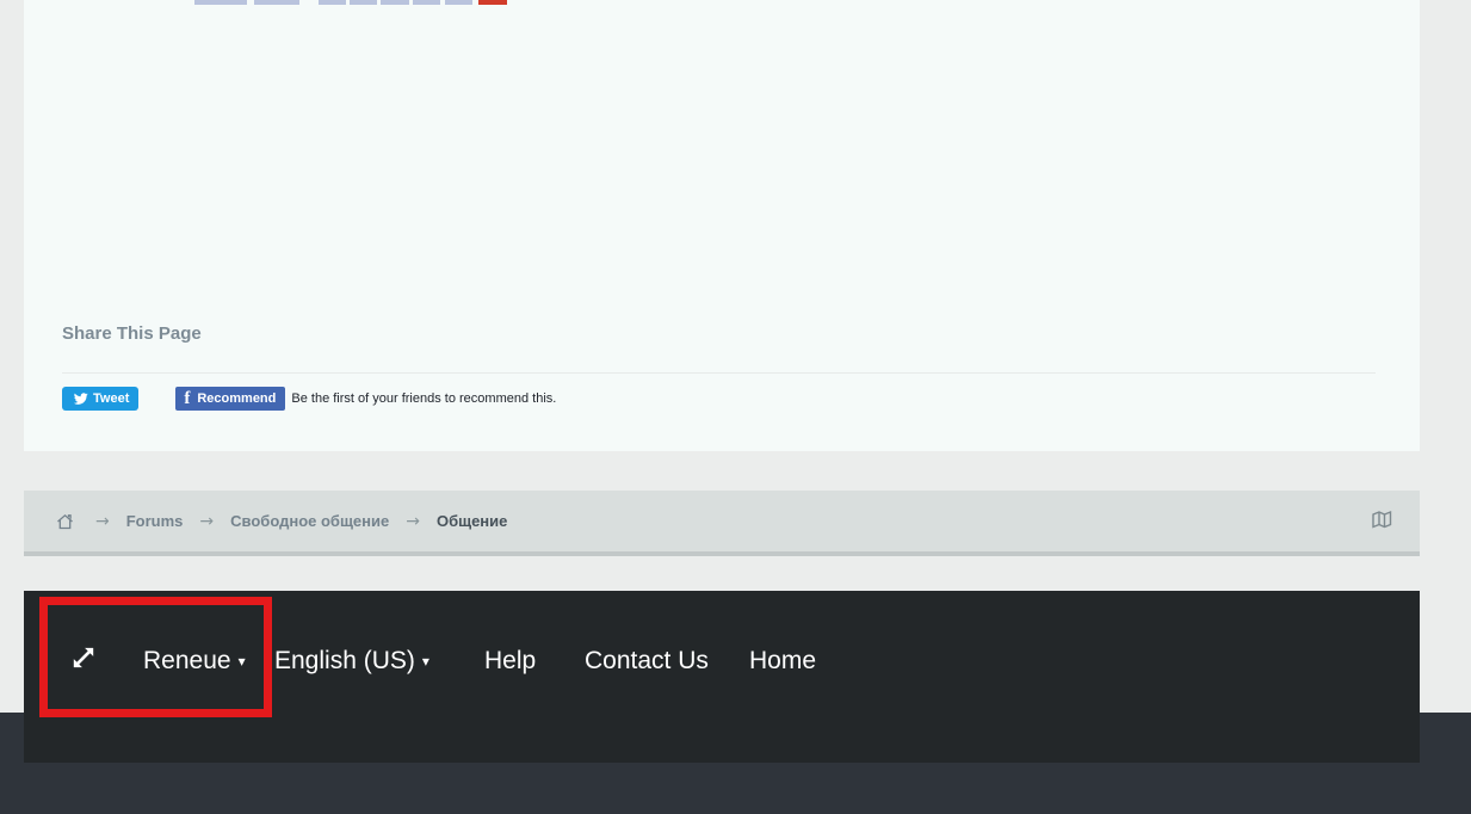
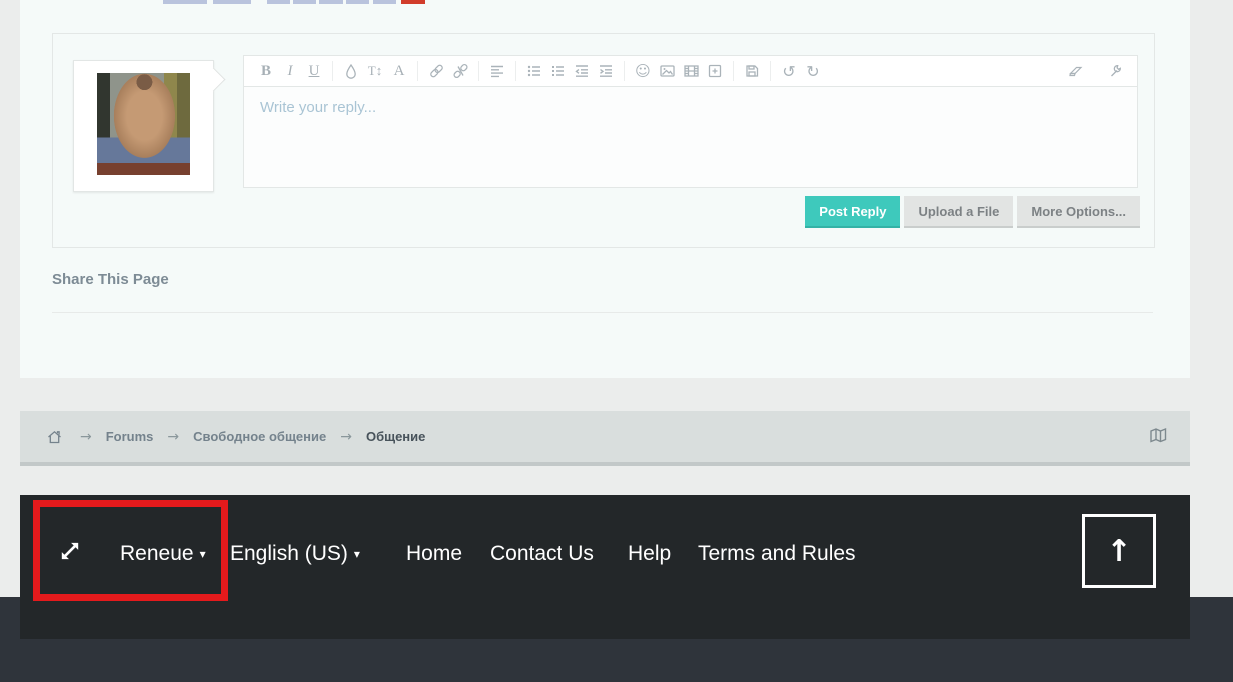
+ B
+ I
+ U
+ T↕
+ A
+ ☺
+ ↺
+ ↻
+ Write your reply...
+ Post Reply
+ Upload a File
+ More Options...
  Share This Page
- Tweet
- f
- Recommend
- Be the first of your friends to recommend this.
  →
  Forums
  →
  Свободное общение
  →
  Общение
  Reneue ▾
  English (US) ▾
- Help
+ Home
  Contact Us
- Home
+ Help
+ Terms and Rules
+ ↑
